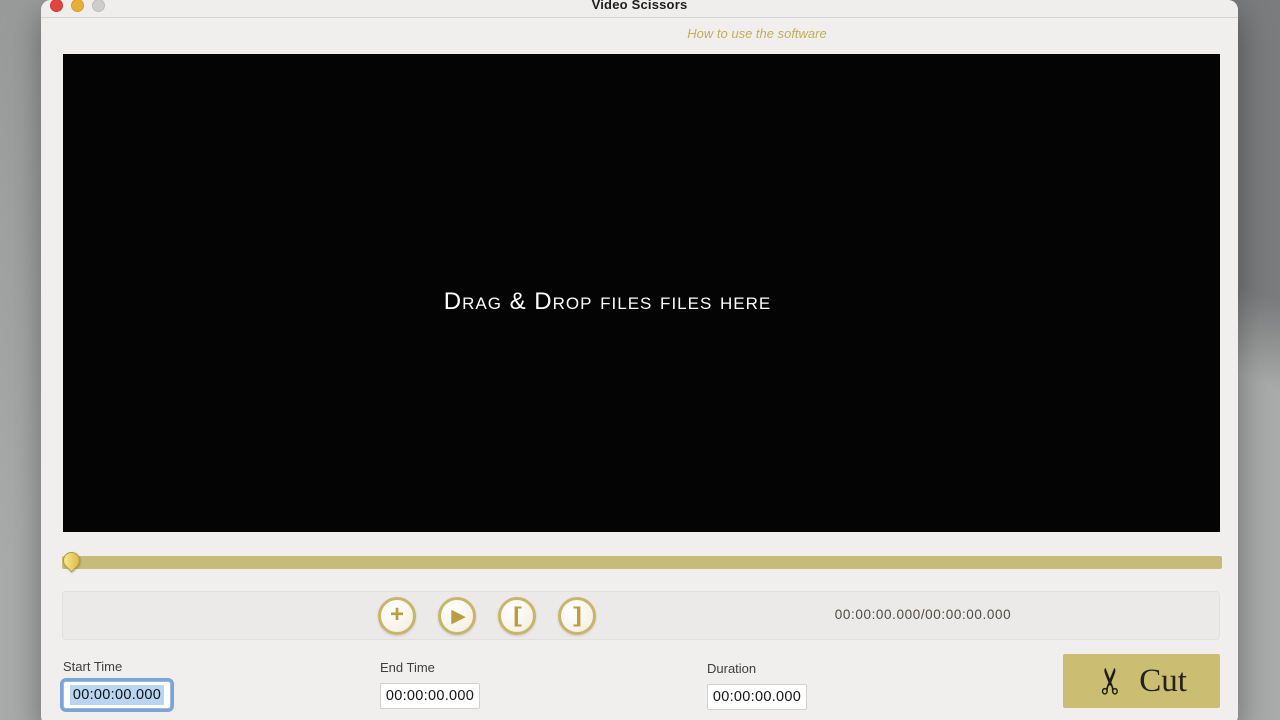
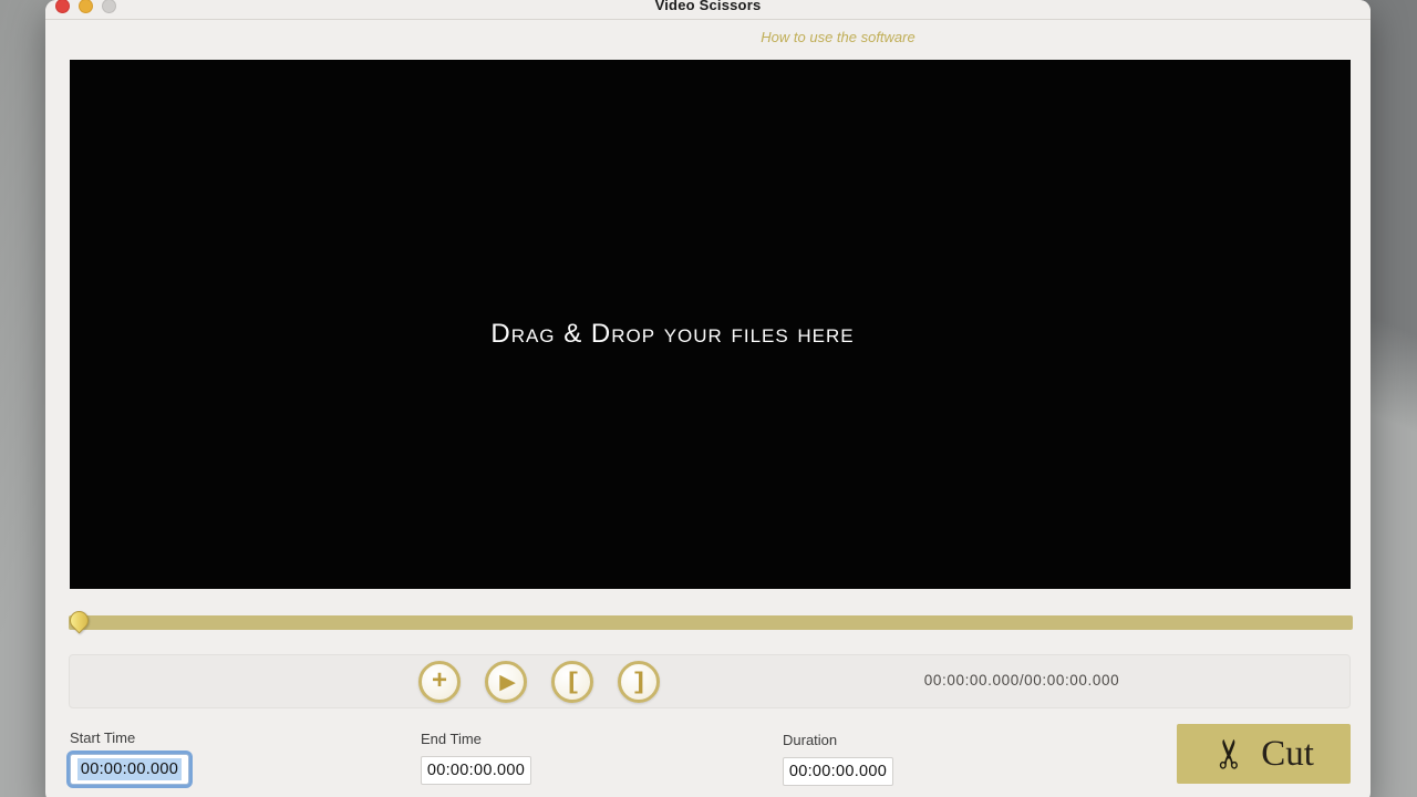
  Video Scissors
  How to use the software
- Drag & Drop files files here
+ Drag & Drop your files here
  +
  ▶
  [
  ]
  00:00:00.000/00:00:00.000
  Start Time
  00:00:00.000
  End Time
  00:00:00.000
  Duration
  00:00:00.000
  Cut
